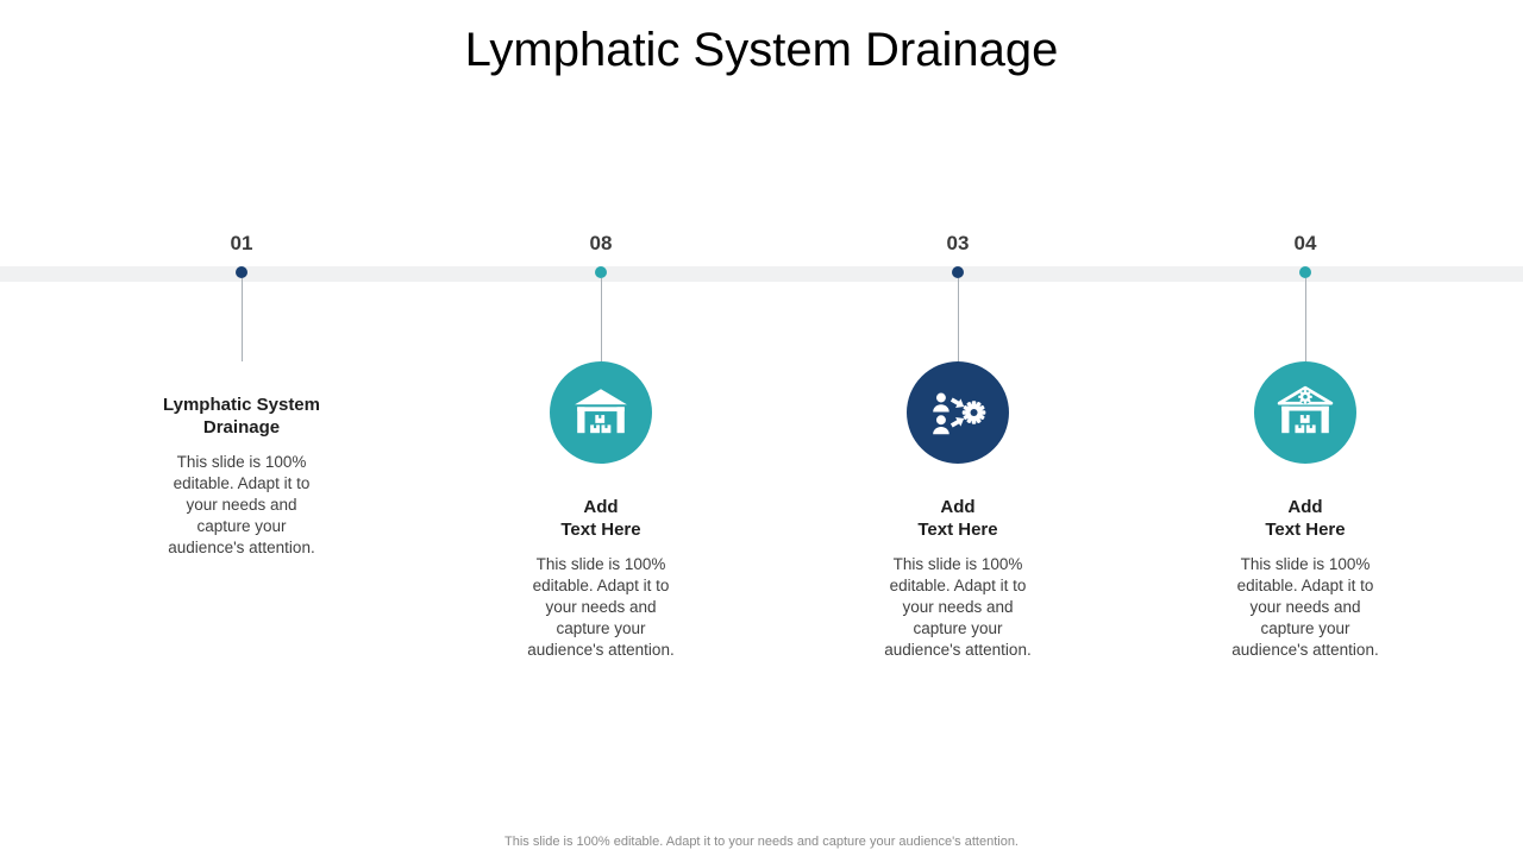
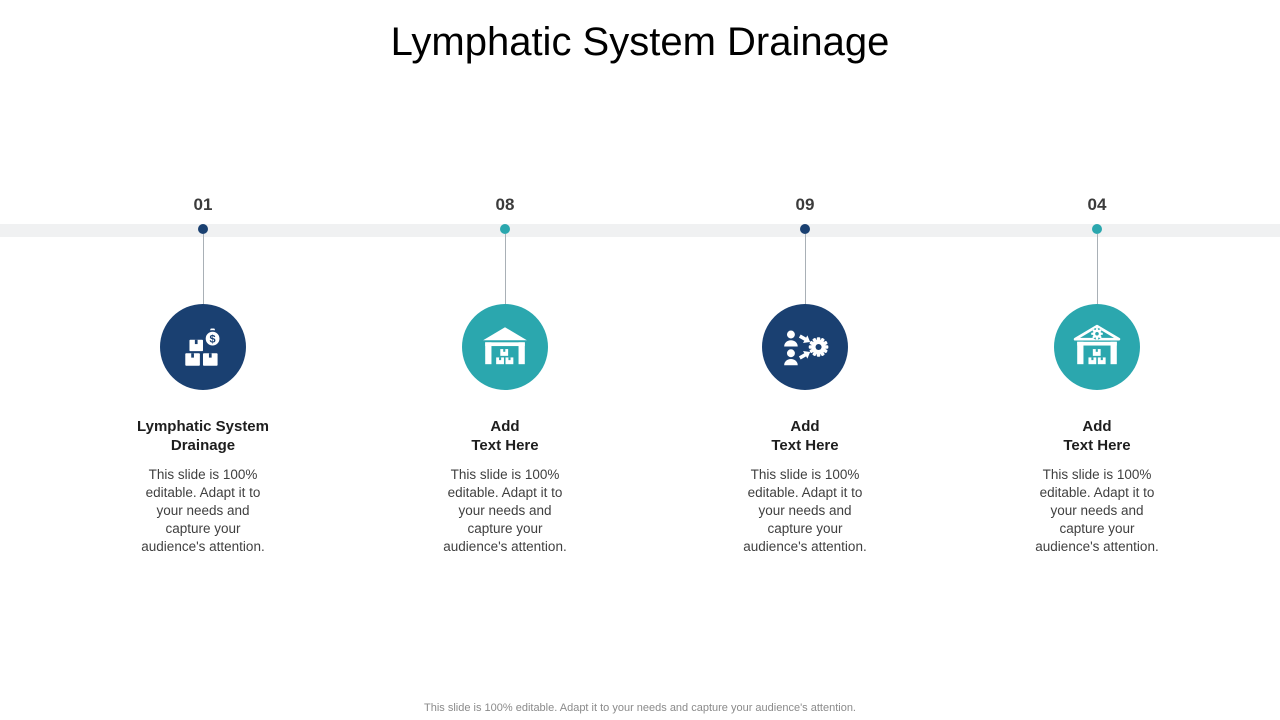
  Lymphatic System Drainage
  01
+ $
  Lymphatic System
  Drainage
  This slide is 100%
  editable. Adapt it to
  your needs and
  capture your
  audience's attention.
  08
  Add
  Text Here
  This slide is 100%
  editable. Adapt it to
  your needs and
  capture your
  audience's attention.
- 03
+ 09
  Add
  Text Here
  This slide is 100%
  editable. Adapt it to
  your needs and
  capture your
  audience's attention.
  04
  Add
  Text Here
  This slide is 100%
  editable. Adapt it to
  your needs and
  capture your
  audience's attention.
  This slide is 100% editable. Adapt it to your needs and capture your audience's attention.
